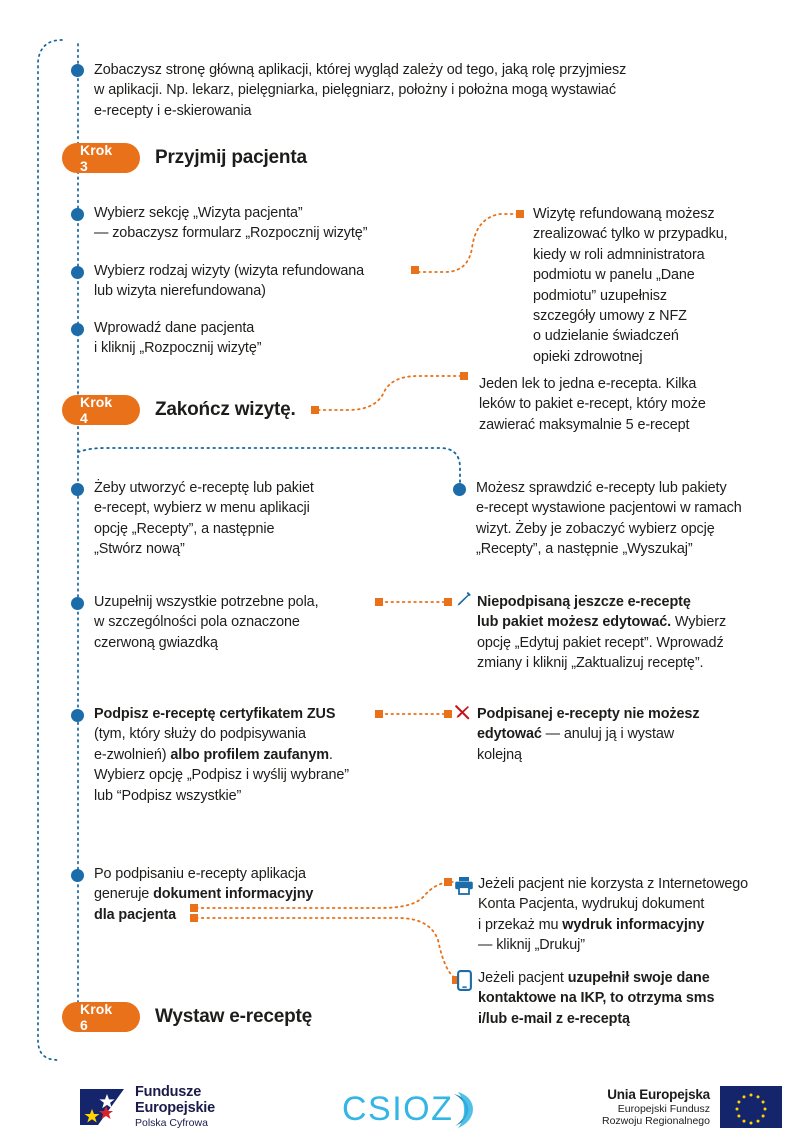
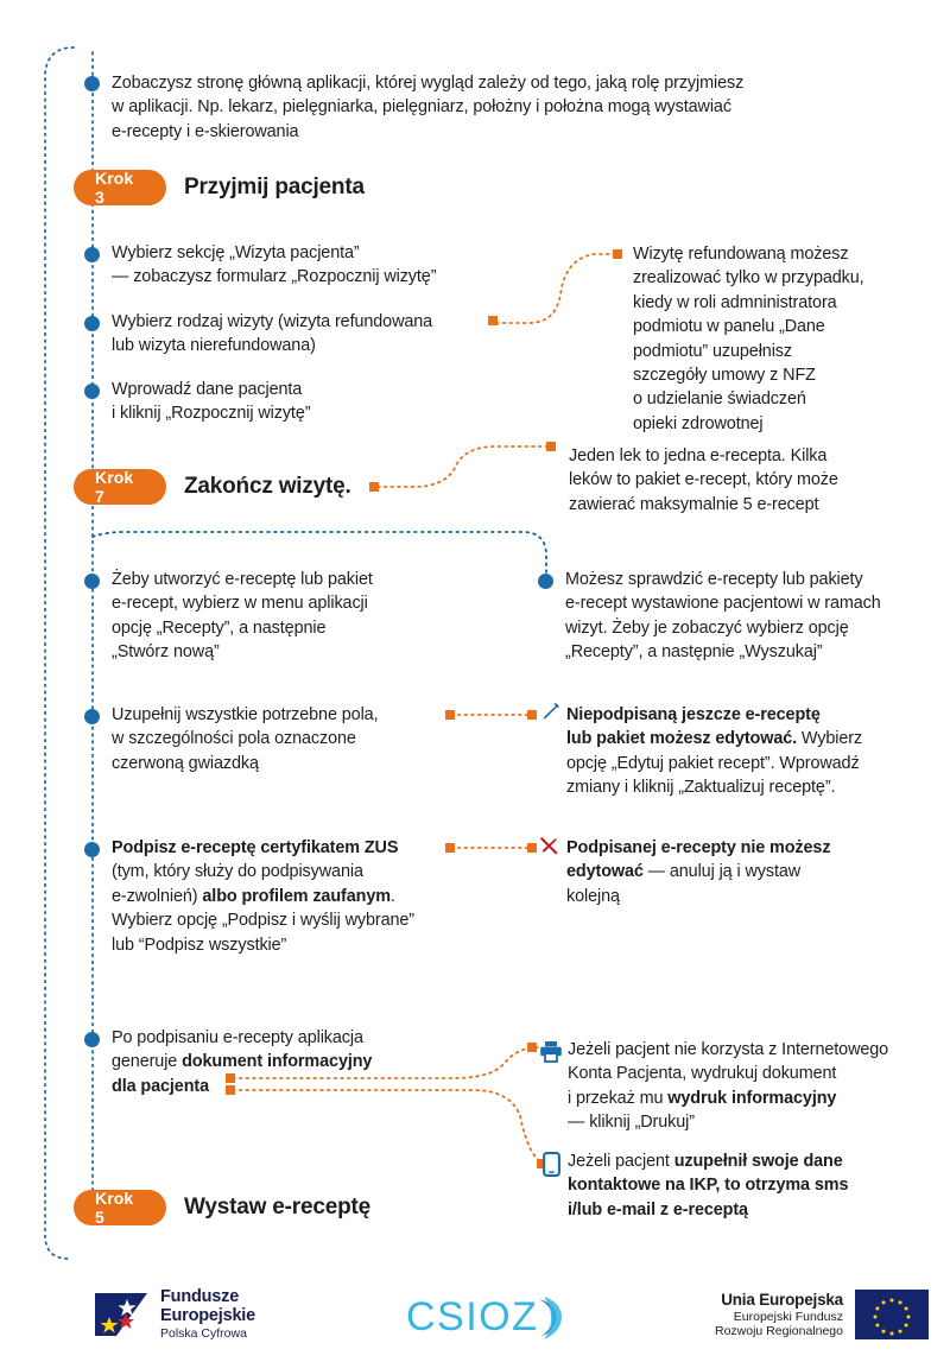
  Zobaczysz stronę główną aplikacji, której wygląd zależy od tego, jaką rolę przyjmiesz
  w aplikacji. Np. lekarz, pielęgniarka, pielęgniarz, położny i położna mogą wystawiać
  e-recepty i e-skierowania
  Krok 3
  Przyjmij pacjenta
  Wybierz sekcję „Wizyta pacjenta”
  — zobaczysz formularz „Rozpocznij wizytę”
  Wybierz rodzaj wizyty (wizyta refundowana
  lub wizyta nierefundowana)
  Wprowadź dane pacjenta
  i kliknij „Rozpocznij wizytę”
  Wizytę refundowaną możesz
  zrealizować tylko w przypadku,
  kiedy w roli admninistratora
  podmiotu w panelu „Dane
  podmiotu” uzupełnisz
  szczegóły umowy z NFZ
  o udzielanie świadczeń
  opieki zdrowotnej
- Krok 4
+ Krok 7
  Zakończ wizytę.
  Jeden lek to jedna e-recepta. Kilka
  leków to pakiet e-recept, który może
  zawierać maksymalnie 5 e-recept
  Żeby utworzyć e-receptę lub pakiet
  e-recept, wybierz w menu aplikacji
  opcję „Recepty”, a następnie
  „Stwórz nową”
  Możesz sprawdzić e-recepty lub pakiety
  e-recept wystawione pacjentowi w ramach
  wizyt. Żeby je zobaczyć wybierz opcję
  „Recepty”, a następnie „Wyszukaj”
  Uzupełnij wszystkie potrzebne pola,
  w szczególności pola oznaczone
  czerwoną gwiazdką
  Niepodpisaną jeszcze e-receptę
  lub pakiet możesz edytować. Wybierz
  opcję „Edytuj pakiet recept”. Wprowadź
  zmiany i kliknij „Zaktualizuj receptę”.
  Podpisz e-receptę certyfikatem ZUS
  (tym, który służy do podpisywania
  e-zwolnień) albo profilem zaufanym.
  Wybierz opcję „Podpisz i wyślij wybrane”
  lub “Podpisz wszystkie”
  Podpisanej e-recepty nie możesz
  edytować — anuluj ją i wystaw
  kolejną
  Po podpisaniu e-recepty aplikacja
  generuje dokument informacyjny
  dla pacjenta
  Jeżeli pacjent nie korzysta z Internetowego
  Konta Pacjenta, wydrukuj dokument
  i przekaż mu wydruk informacyjny
  — kliknij „Drukuj”
  Jeżeli pacjent uzupełnił swoje dane
  kontaktowe na IKP, to otrzyma sms
  i/lub e-mail z e-receptą
- Krok 6
+ Krok 5
  Wystaw e-receptę
  Fundusze
  Europejskie
  Polska Cyfrowa
  CSIOZ
  Unia Europejska
  Europejski Fundusz
  Rozwoju Regionalnego
